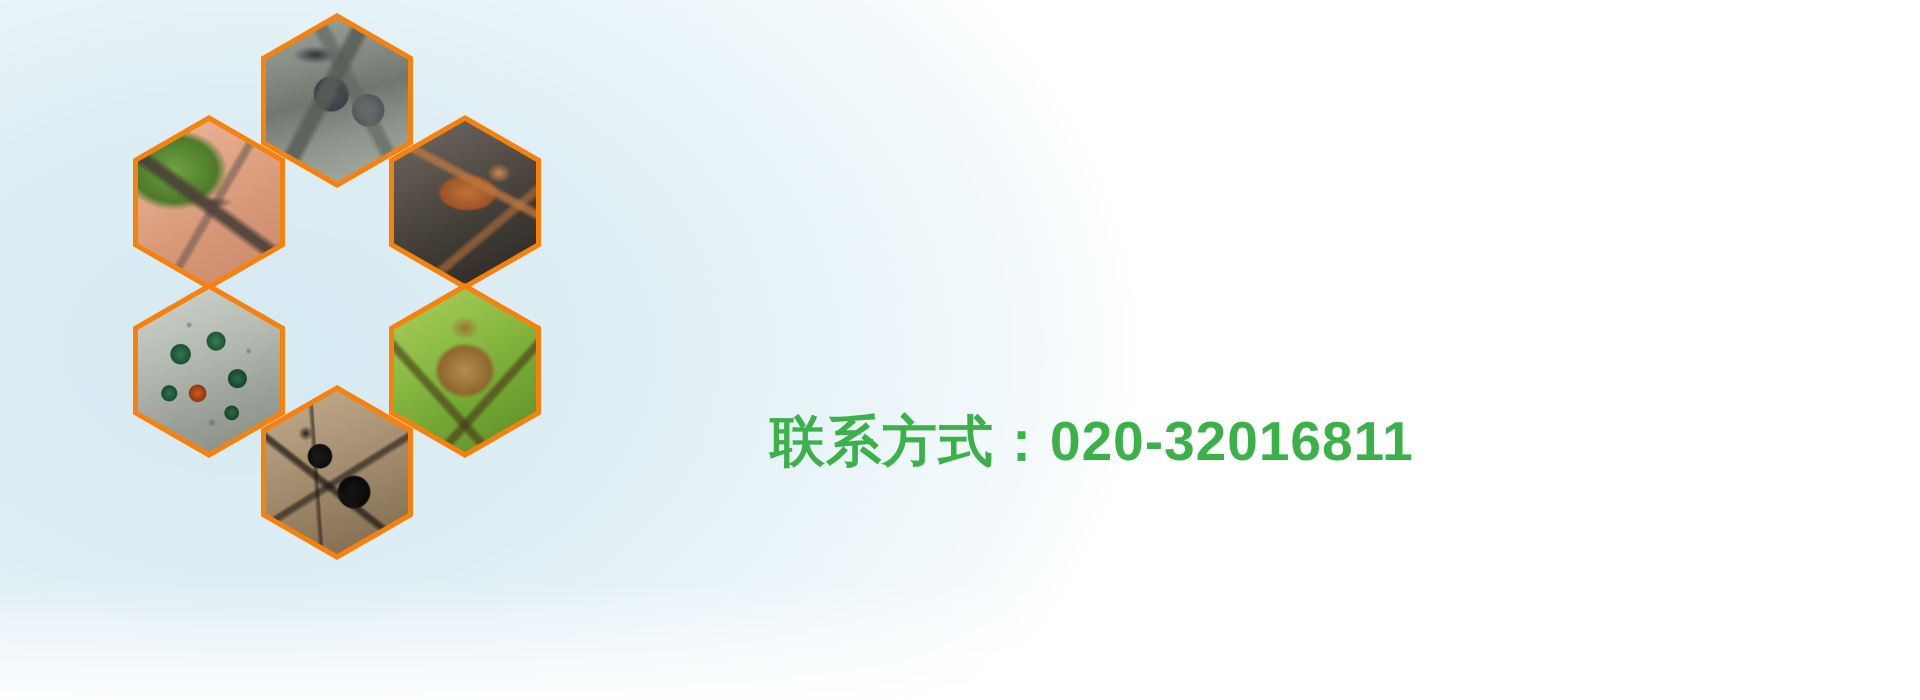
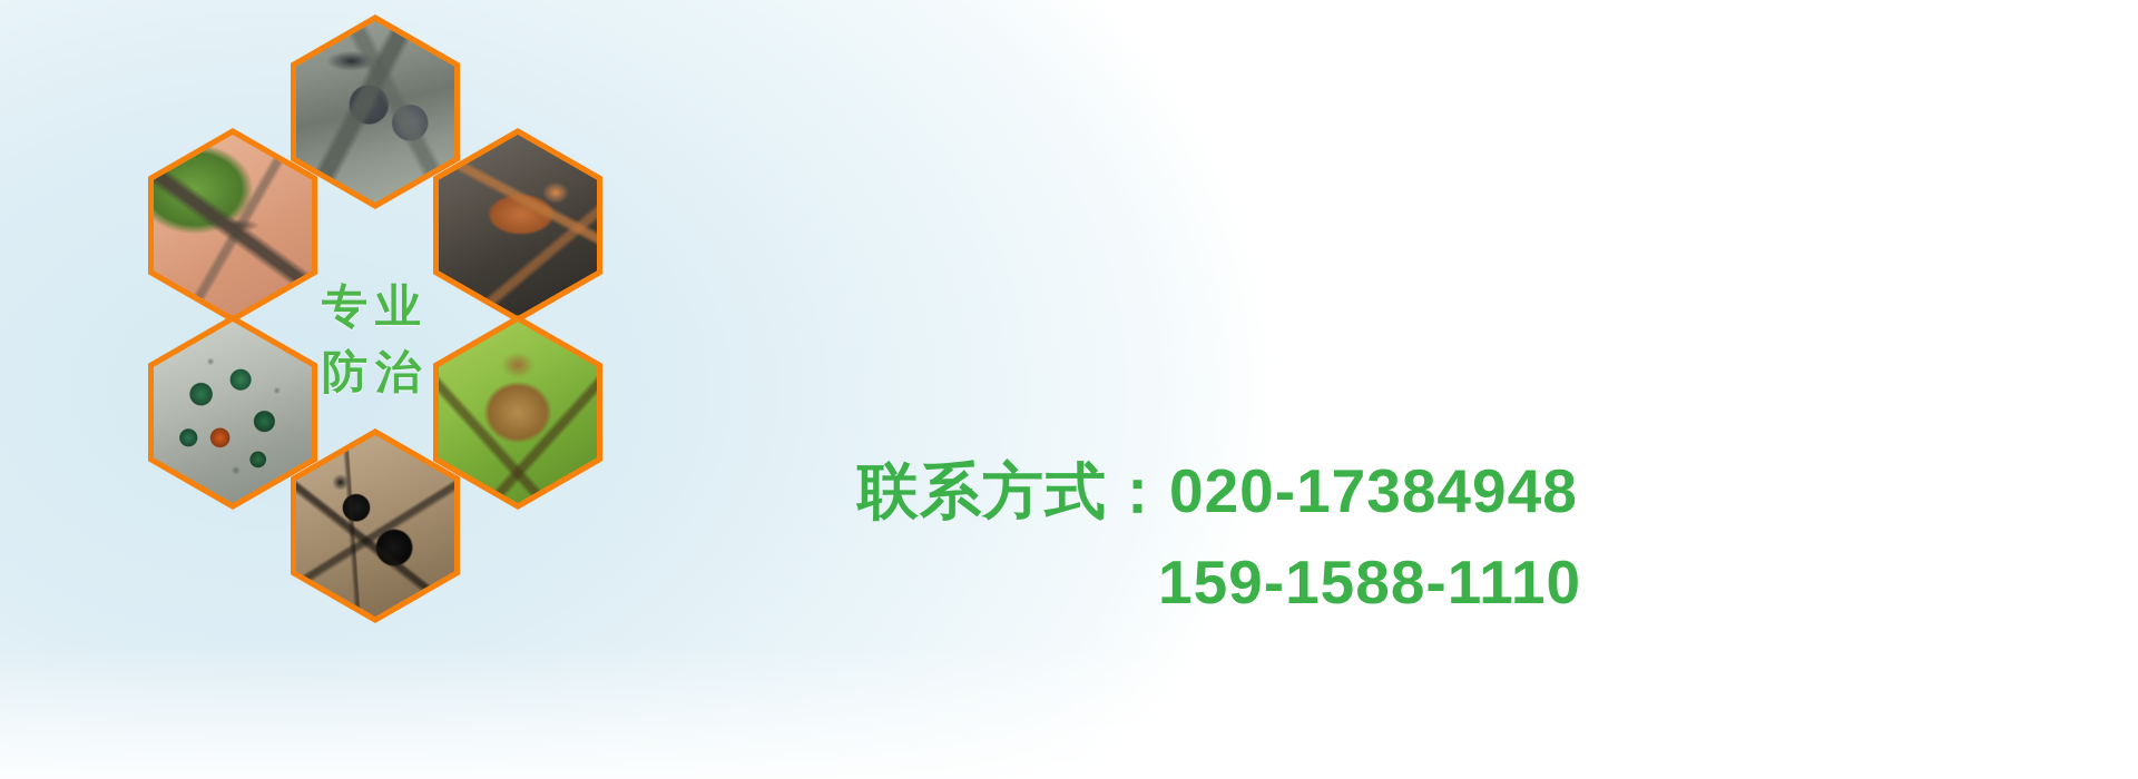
+ 专业
+ 防治
- 联系方式：020-32016811
+ 联系方式：020-17384948
+ 159-1588-1110
